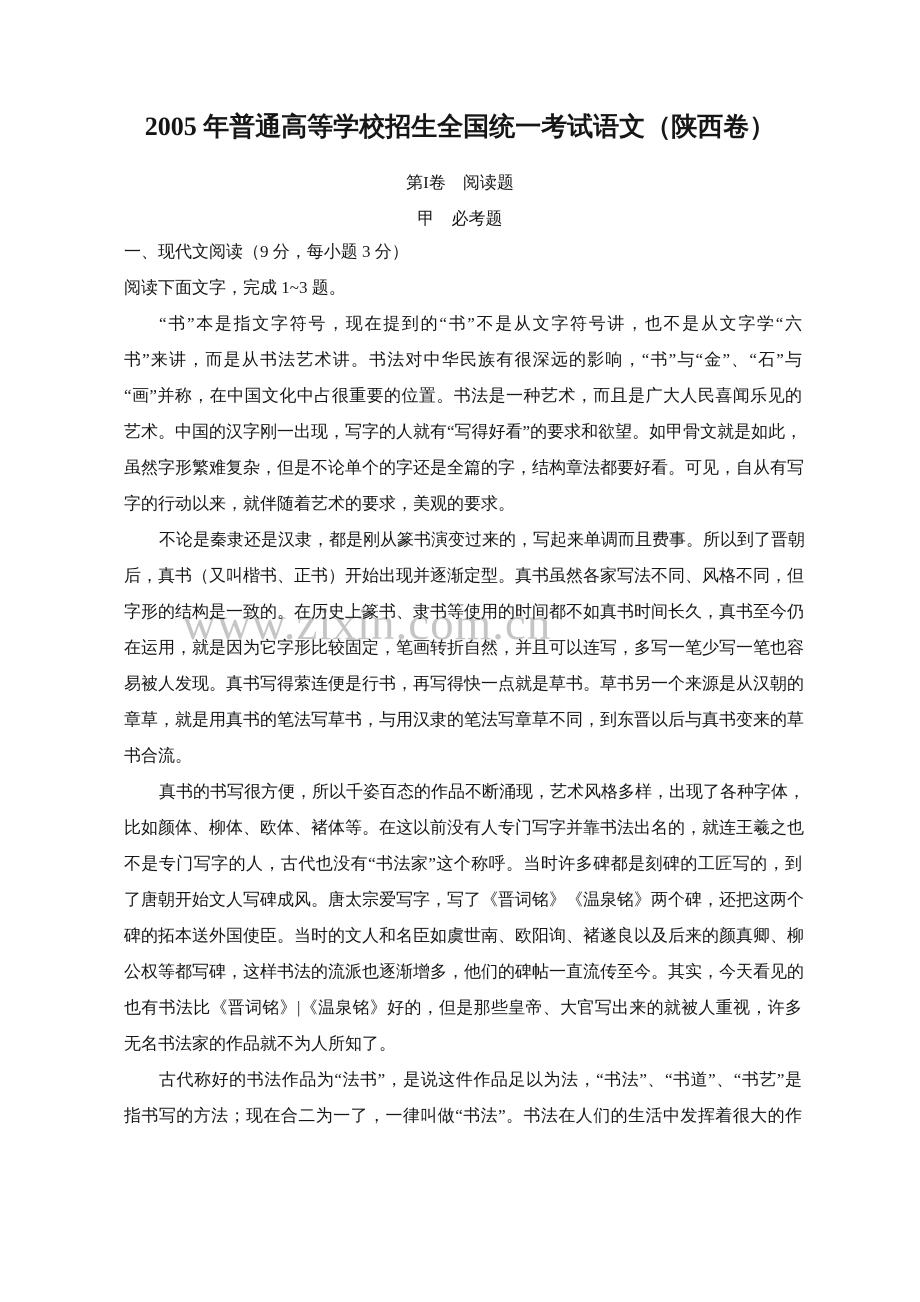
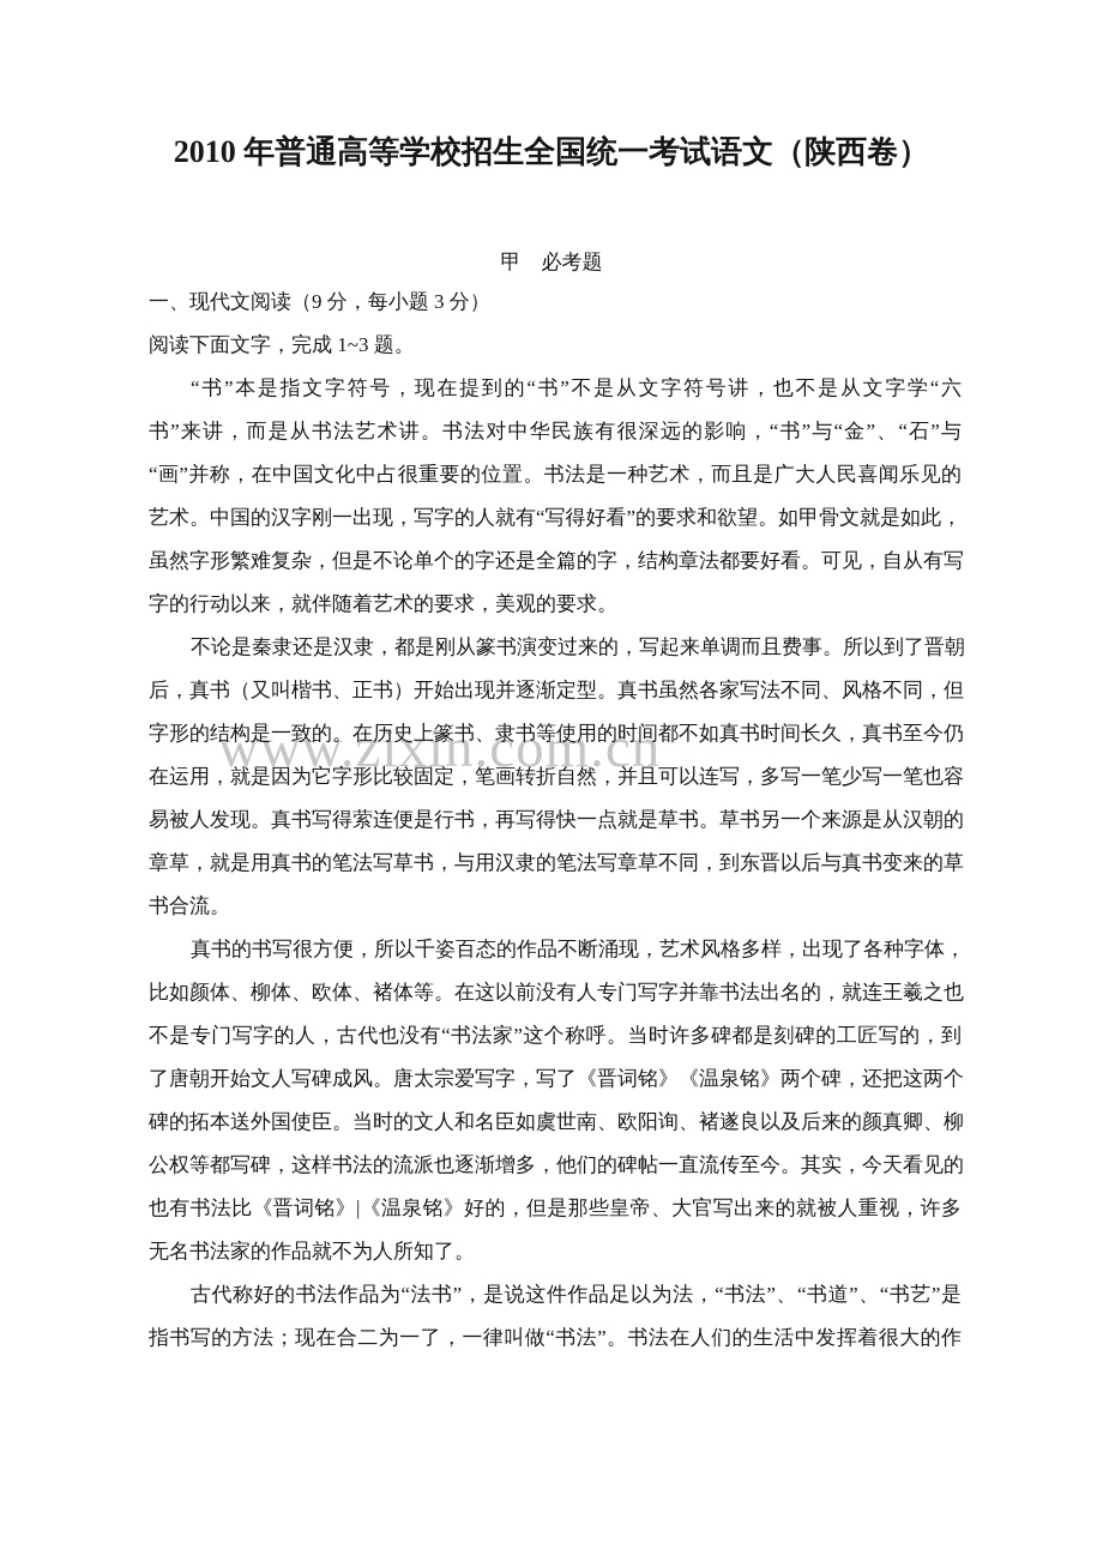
  www.zixin.com.cn
- 2005 年普通高等学校招生全国统一考试语文（陕西卷）
+ 2010 年普通高等学校招生全国统一考试语文（陕西卷）
- 第I卷 阅读题
  甲 必考题
  一、现代文阅读（9 分，每小题 3 分）
  阅读下面文字，完成 1~3 题。
  “书”本是指文字符号，现在提到的“书”不是从文字符号讲，也不是从文字学“六
  书”来讲，而是从书法艺术讲。书法对中华民族有很深远的影响，“书”与“金”、“石”与
  “画”并称，在中国文化中占很重要的位置。书法是一种艺术，而且是广大人民喜闻乐见的
  艺术。中国的汉字刚一出现，写字的人就有“写得好看”的要求和欲望。如甲骨文就是如此，
  虽然字形繁难复杂，但是不论单个的字还是全篇的字，结构章法都要好看。可见，自从有写
  字的行动以来，就伴随着艺术的要求，美观的要求。
  不论是秦隶还是汉隶，都是刚从篆书演变过来的，写起来单调而且费事。所以到了晋朝
  后，真书（又叫楷书、正书）开始出现并逐渐定型。真书虽然各家写法不同、风格不同，但
  字形的结构是一致的。在历史上篆书、隶书等使用的时间都不如真书时间长久，真书至今仍
  在运用，就是因为它字形比较固定，笔画转折自然，并且可以连写，多写一笔少写一笔也容
  易被人发现。真书写得萦连便是行书，再写得快一点就是草书。草书另一个来源是从汉朝的
  章草，就是用真书的笔法写草书，与用汉隶的笔法写章草不同，到东晋以后与真书变来的草
  书合流。
  真书的书写很方便，所以千姿百态的作品不断涌现，艺术风格多样，出现了各种字体，
  比如颜体、柳体、欧体、褚体等。在这以前没有人专门写字并靠书法出名的，就连王羲之也
  不是专门写字的人，古代也没有“书法家”这个称呼。当时许多碑都是刻碑的工匠写的，到
  了唐朝开始文人写碑成风。唐太宗爱写字，写了《晋词铭》《温泉铭》两个碑，还把这两个
  碑的拓本送外国使臣。当时的文人和名臣如虞世南、欧阳询、褚遂良以及后来的颜真卿、柳
  公权等都写碑，这样书法的流派也逐渐增多，他们的碑帖一直流传至今。其实，今天看见的
  也有书法比《晋词铭》|《温泉铭》好的，但是那些皇帝、大官写出来的就被人重视，许多
  无名书法家的作品就不为人所知了。
  古代称好的书法作品为“法书”，是说这件作品足以为法，“书法”、“书道”、“书艺”是
  指书写的方法；现在合二为一了，一律叫做“书法”。书法在人们的生活中发挥着很大的作
